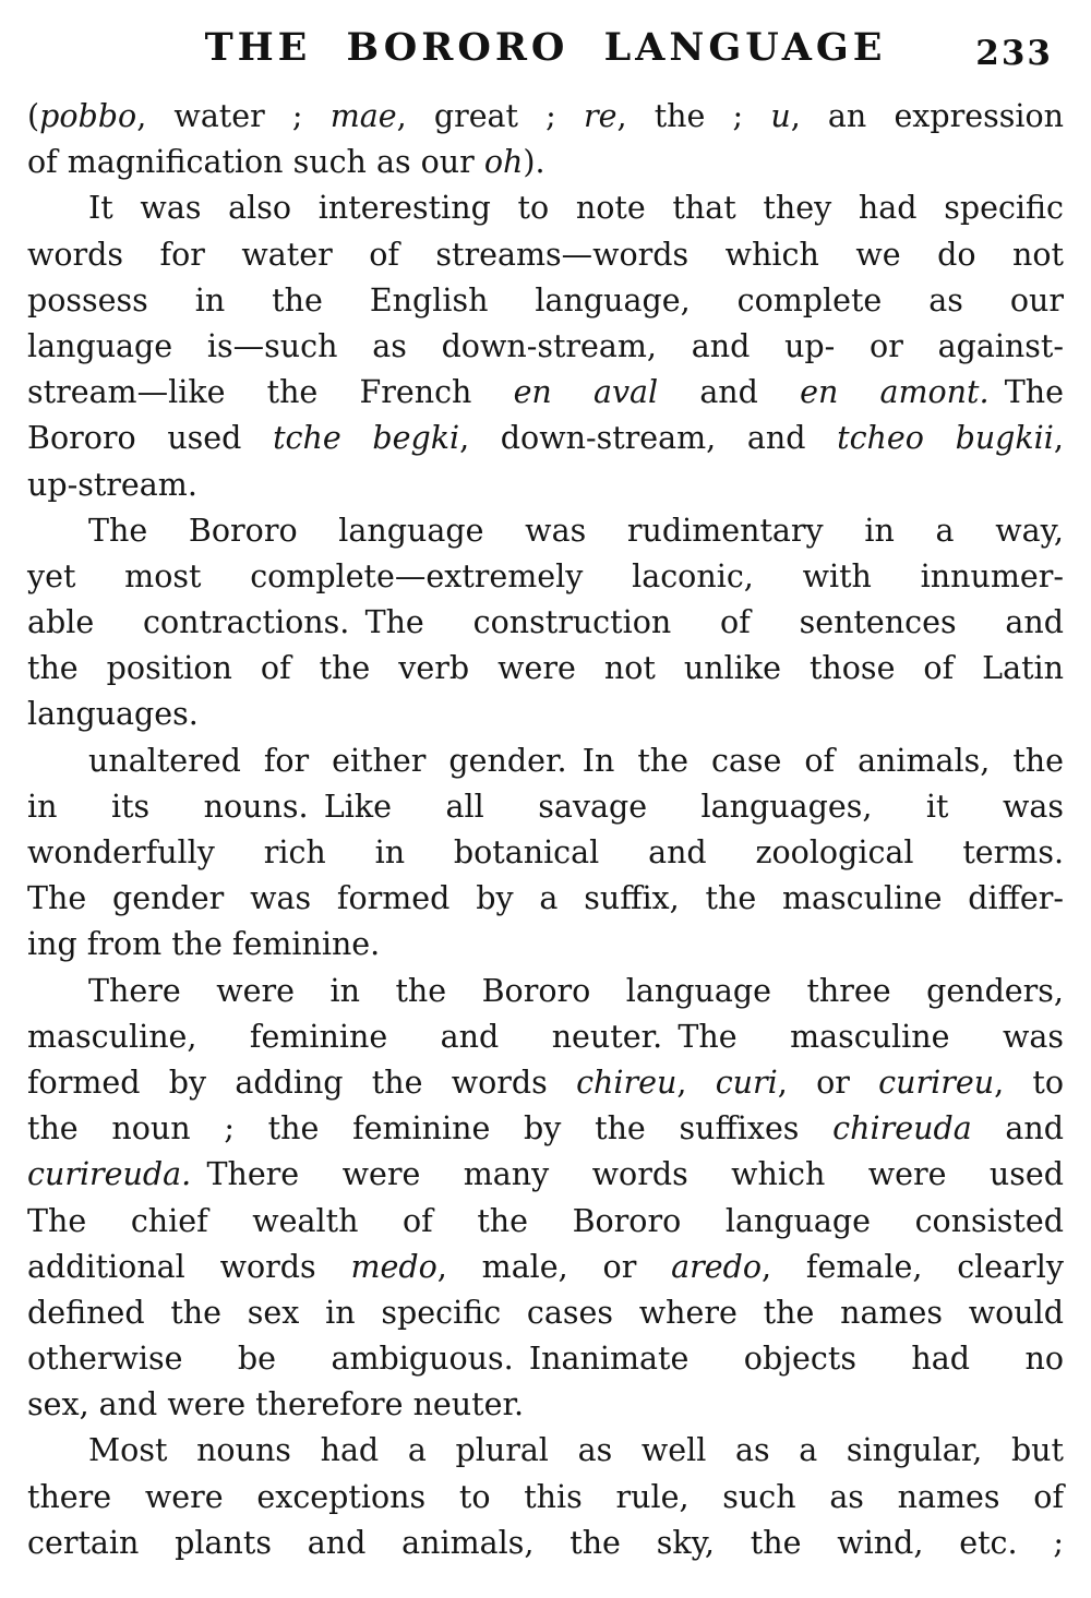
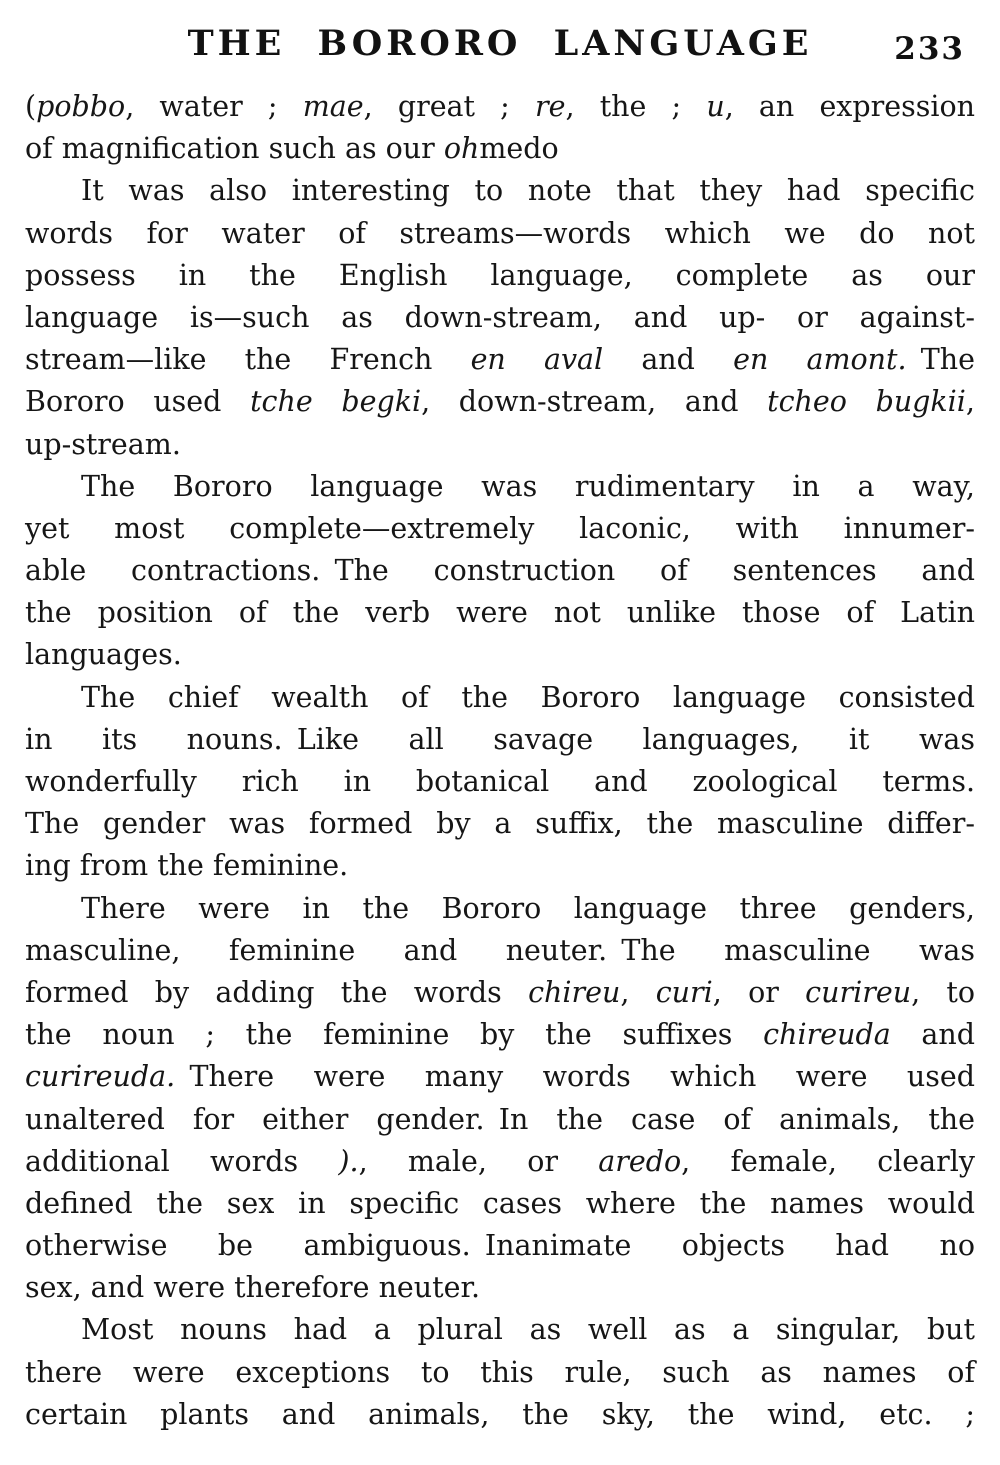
  THE BORORO LANGUAGE
  233
  (pobbo, water ; mae, great ; re, the ; u, an expression
- of magnification such as our oh).
+ of magnification such as our ohmedo
  It was also interesting to note that they had specific
  words for water of streams—words which we do not
  possess in the English language, complete as our
  language is—such as down-stream, and up- or against-
  stream—like the French en aval and en amont. The
  Bororo used tche begki, down-stream, and tcheo bugkii,
  up-stream.
  The Bororo language was rudimentary in a way,
  yet most complete—extremely laconic, with innumer-
  able contractions. The construction of sentences and
  the position of the verb were not unlike those of Latin
  languages.
- unaltered for either gender. In the case of animals, the
+ The chief wealth of the Bororo language consisted
  in its nouns. Like all savage languages, it was
  wonderfully rich in botanical and zoological terms.
  The gender was formed by a suffix, the masculine differ-
  ing from the feminine.
  There were in the Bororo language three genders,
  masculine, feminine and neuter. The masculine was
  formed by adding the words chireu, curi, or curireu, to
  the noun ; the feminine by the suffixes chireuda and
  curireuda. There were many words which were used
- The chief wealth of the Bororo language consisted
+ unaltered for either gender. In the case of animals, the
- additional words medo, male, or aredo, female, clearly
+ additional words )., male, or aredo, female, clearly
  defined the sex in specific cases where the names would
  otherwise be ambiguous. Inanimate objects had no
  sex, and were therefore neuter.
  Most nouns had a plural as well as a singular, but
  there were exceptions to this rule, such as names of
  certain plants and animals, the sky, the wind, etc. ;
